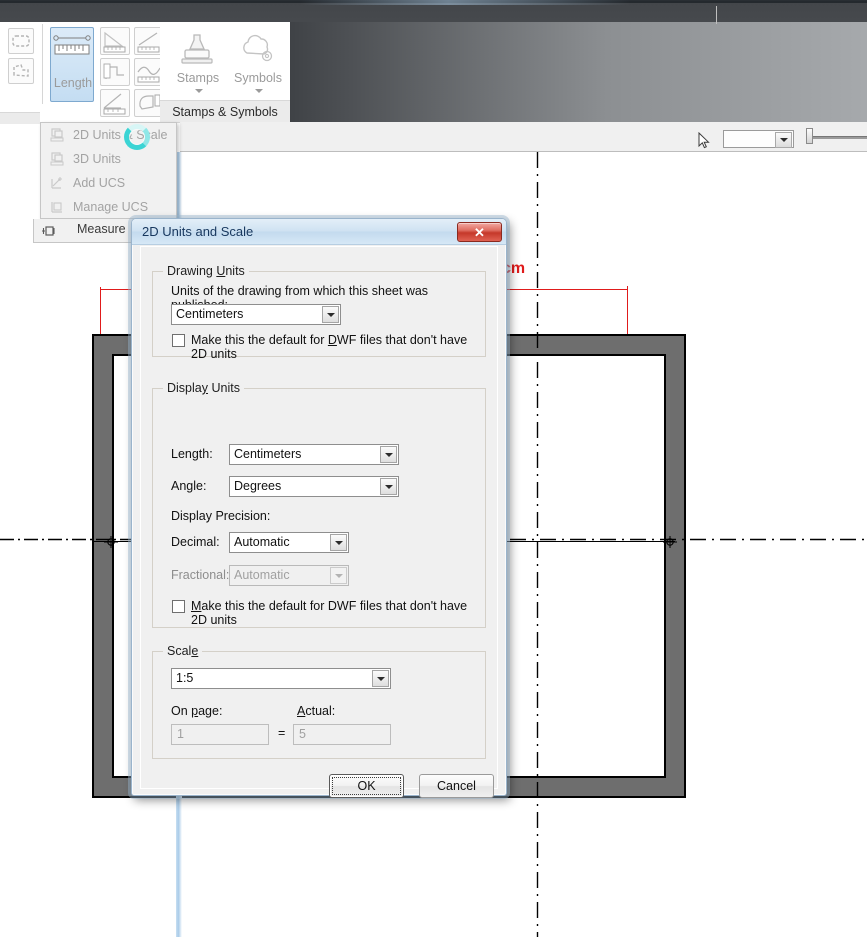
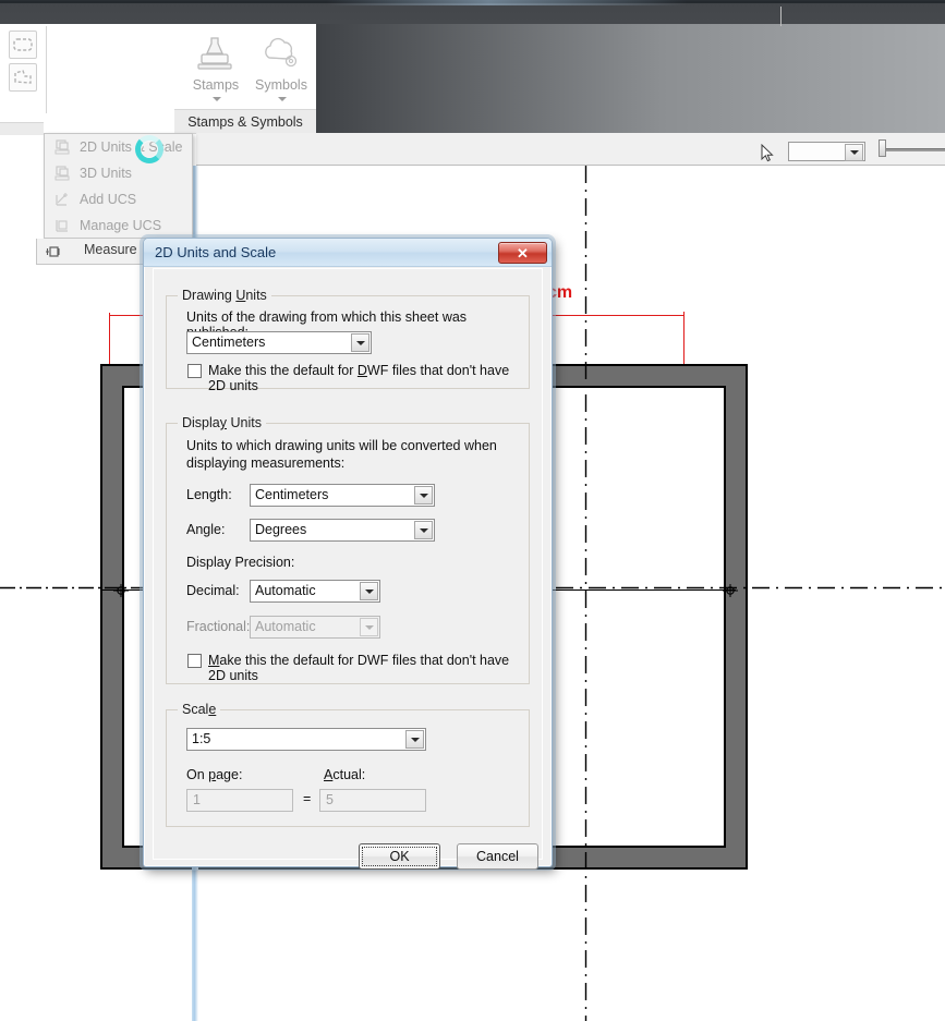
- Length
  Stamps
  Symbols
  Stamps & Symbols
  2D Units & Scale
  3D Units
  Add UCS
  Manage UCS
  Measure
  2D Units and Scale
  ✕
  Drawing Units
  Units of the drawing from which this sheet was
  Centimeters
  Make this the default for DWF files that don't have 2D units
  Display Units
+ Units to which drawing units will be converted when displaying measurements:
  Length:
  Centimeters
  Angle:
  Degrees
  Display Precision:
  Decimal:
  Automatic
  Fractional:
  Automatic
  Make this the default for DWF files that don't have 2D units
  Scale
  1:5
  On page:
  Actual:
  1
  =
  5
  OK
  Cancel
